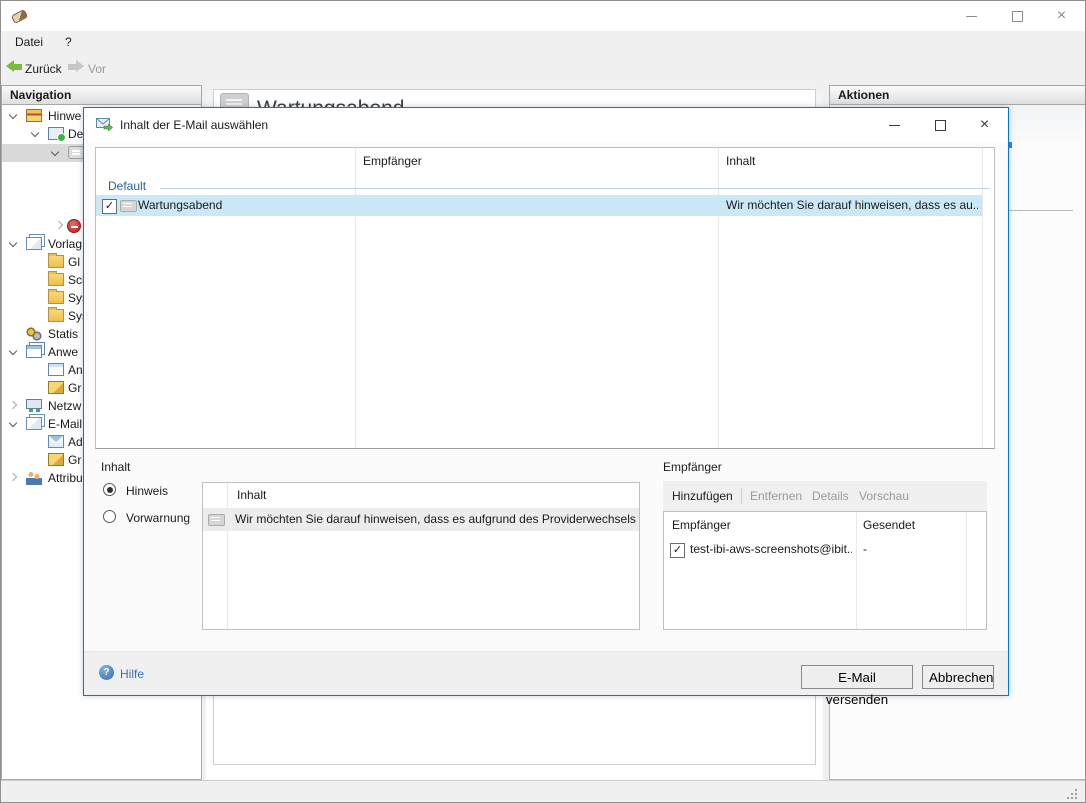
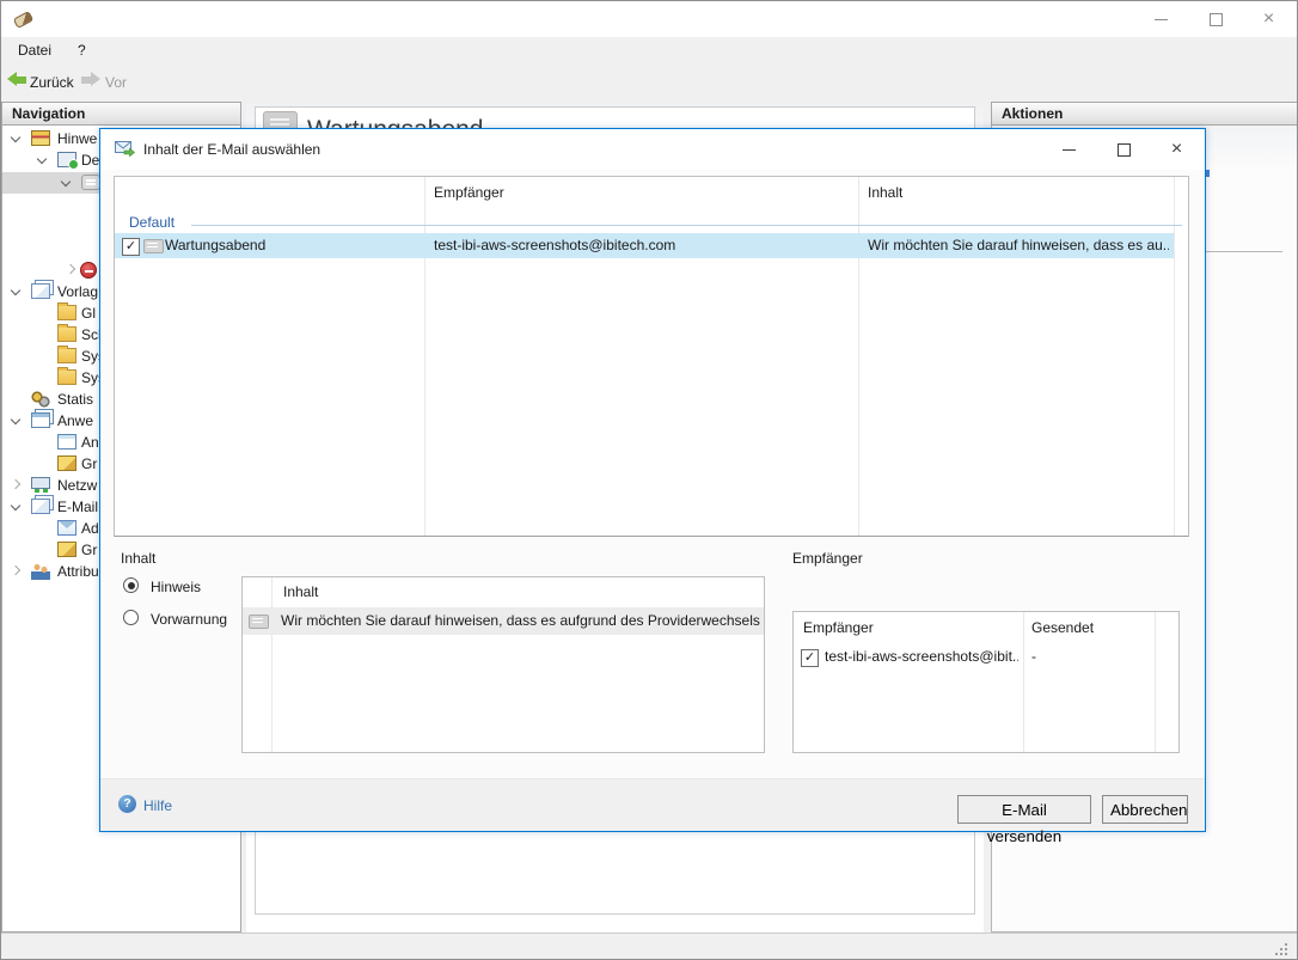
  ×
  Datei
  ?
  Zurück
  Vor
  Navigation
  Hinwe
  De
  Vorlag
  Gl
  Statis
  Anwe
  An
  Gr
  Netzw
  E-Mail
  Ad
  Gr
  Attribu
  Aktionen
  Inhalt der E-Mail auswählen
  ×
  Empfänger
  Inhalt
  Default
  Wartungsabend
+ test-ibi-aws-screenshots@ibitech.com
  Wir möchten Sie darauf hinweisen, dass es au..
  Inhalt
  Hinweis
  Vorwarnung
  Inhalt
  Wir möchten Sie darauf hinweisen, dass es aufgrund des Providerwechsels
  Empfänger
- Hinzufügen
- Entfernen
- Details
- Vorschau
  Empfänger
  Gesendet
  test-ibi-aws-screenshots@ibit..
  -
  ?
  Hilfe
  E-Mail versenden
  Abbrechen
